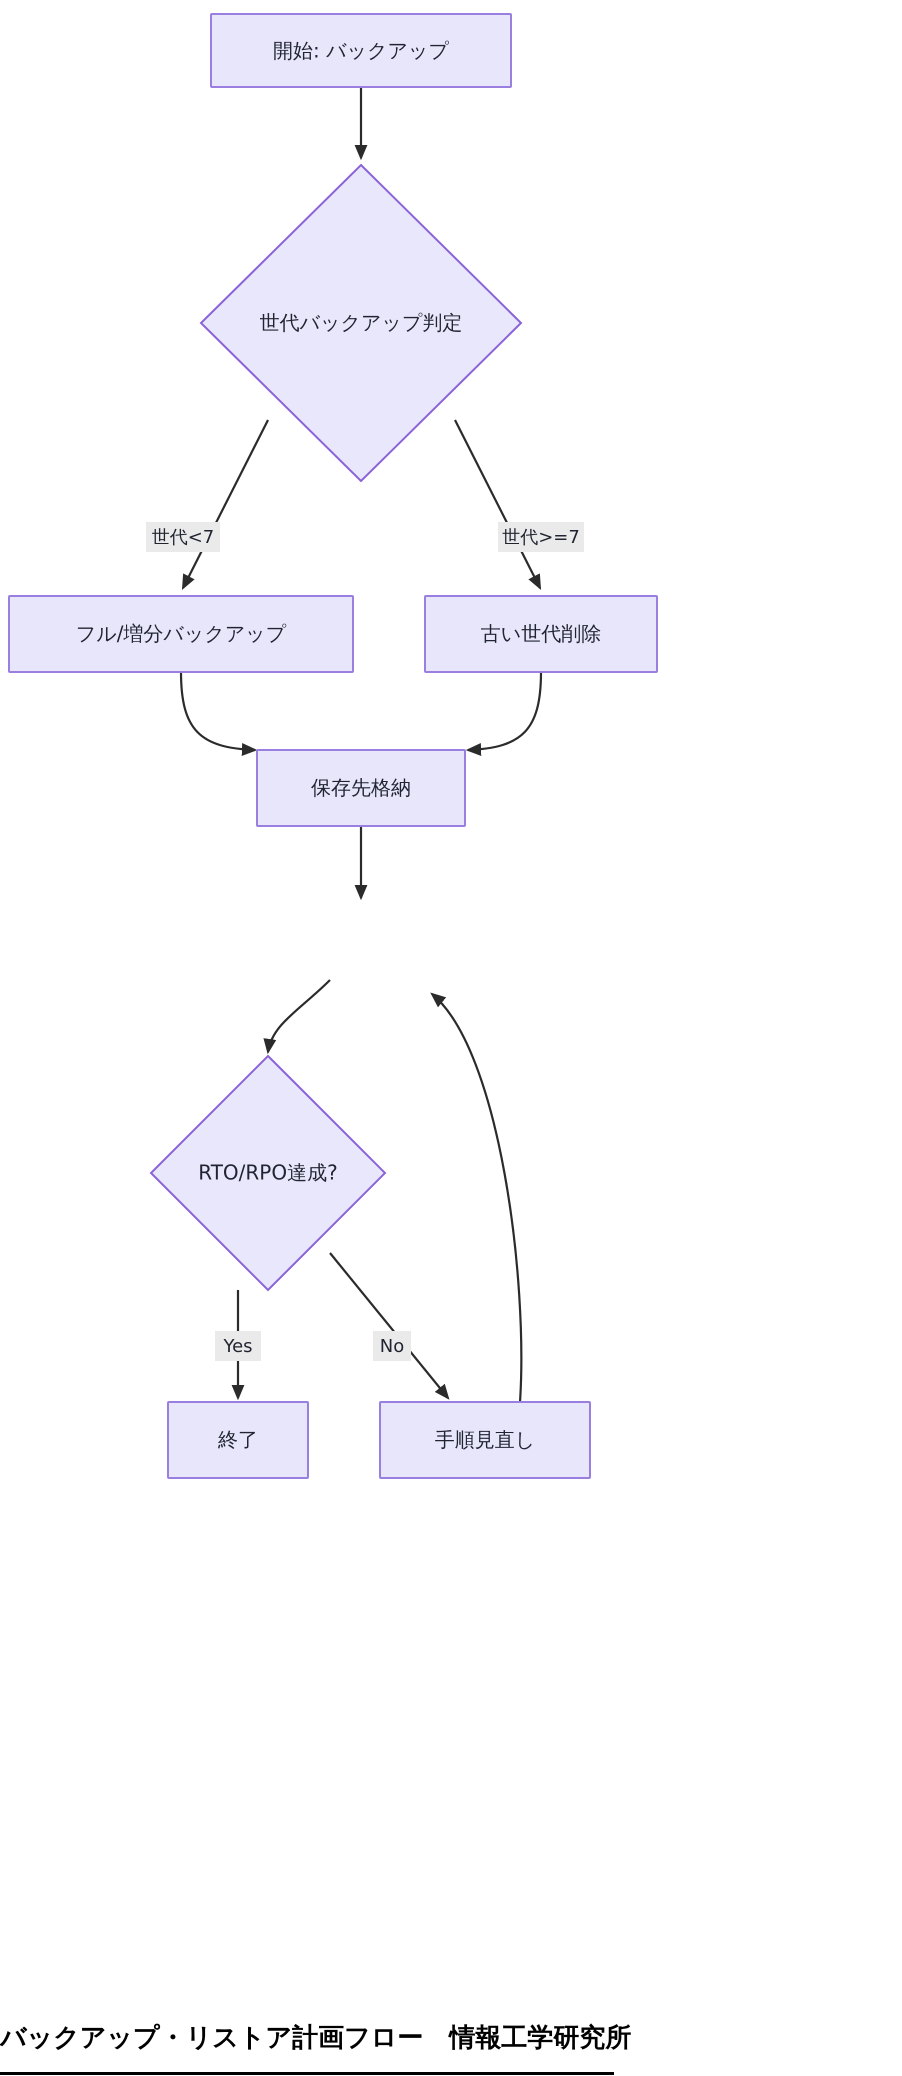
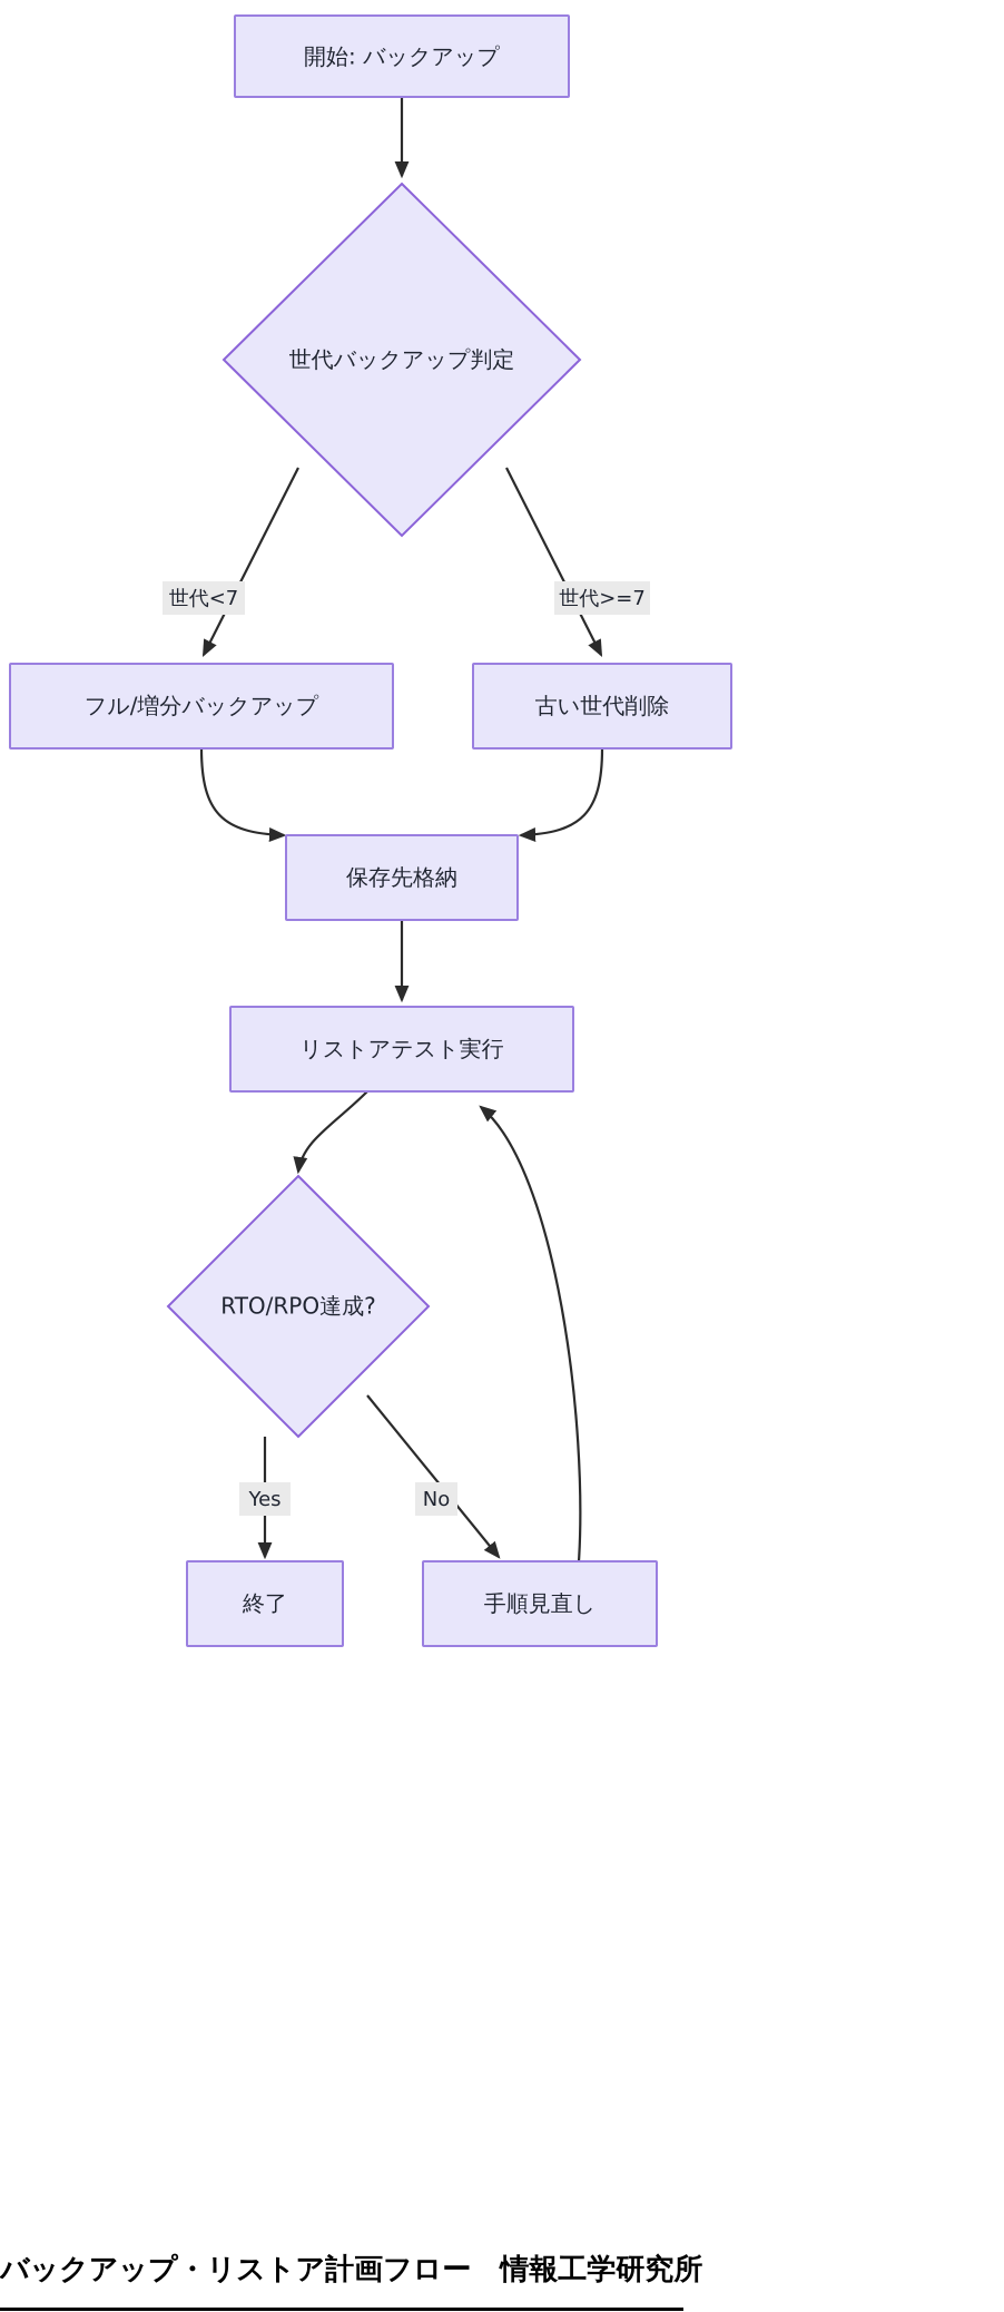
  開始: バックアップ
  世代バックアップ判定
  フル/増分バックアップ
  古い世代削除
  保存先格納
+ リストアテスト実行
  RTO/RPO達成?
  終了
  手順見直し
  世代<7
  世代>=7
  Yes
  No
  バックアップ・リストア計画フロー 情報工学研究所
